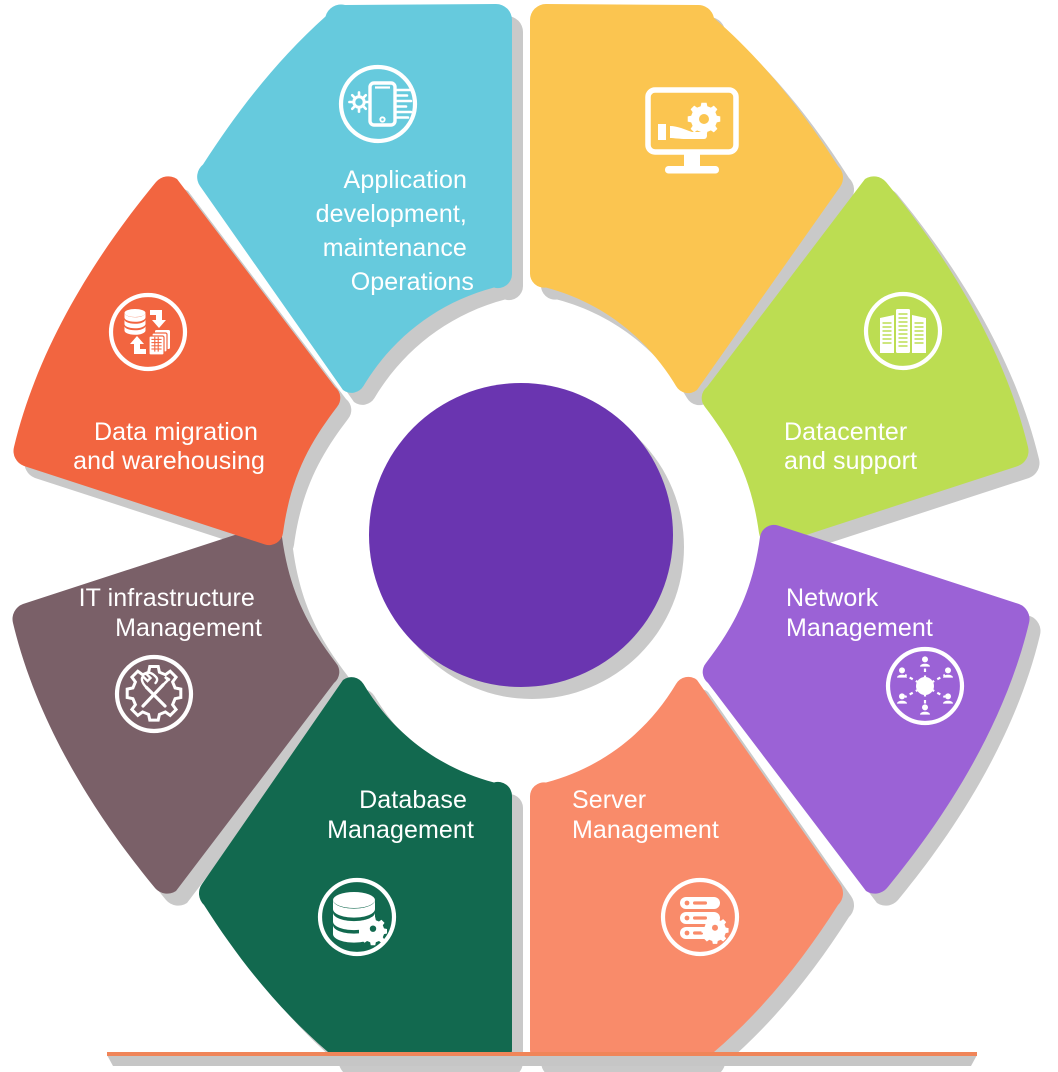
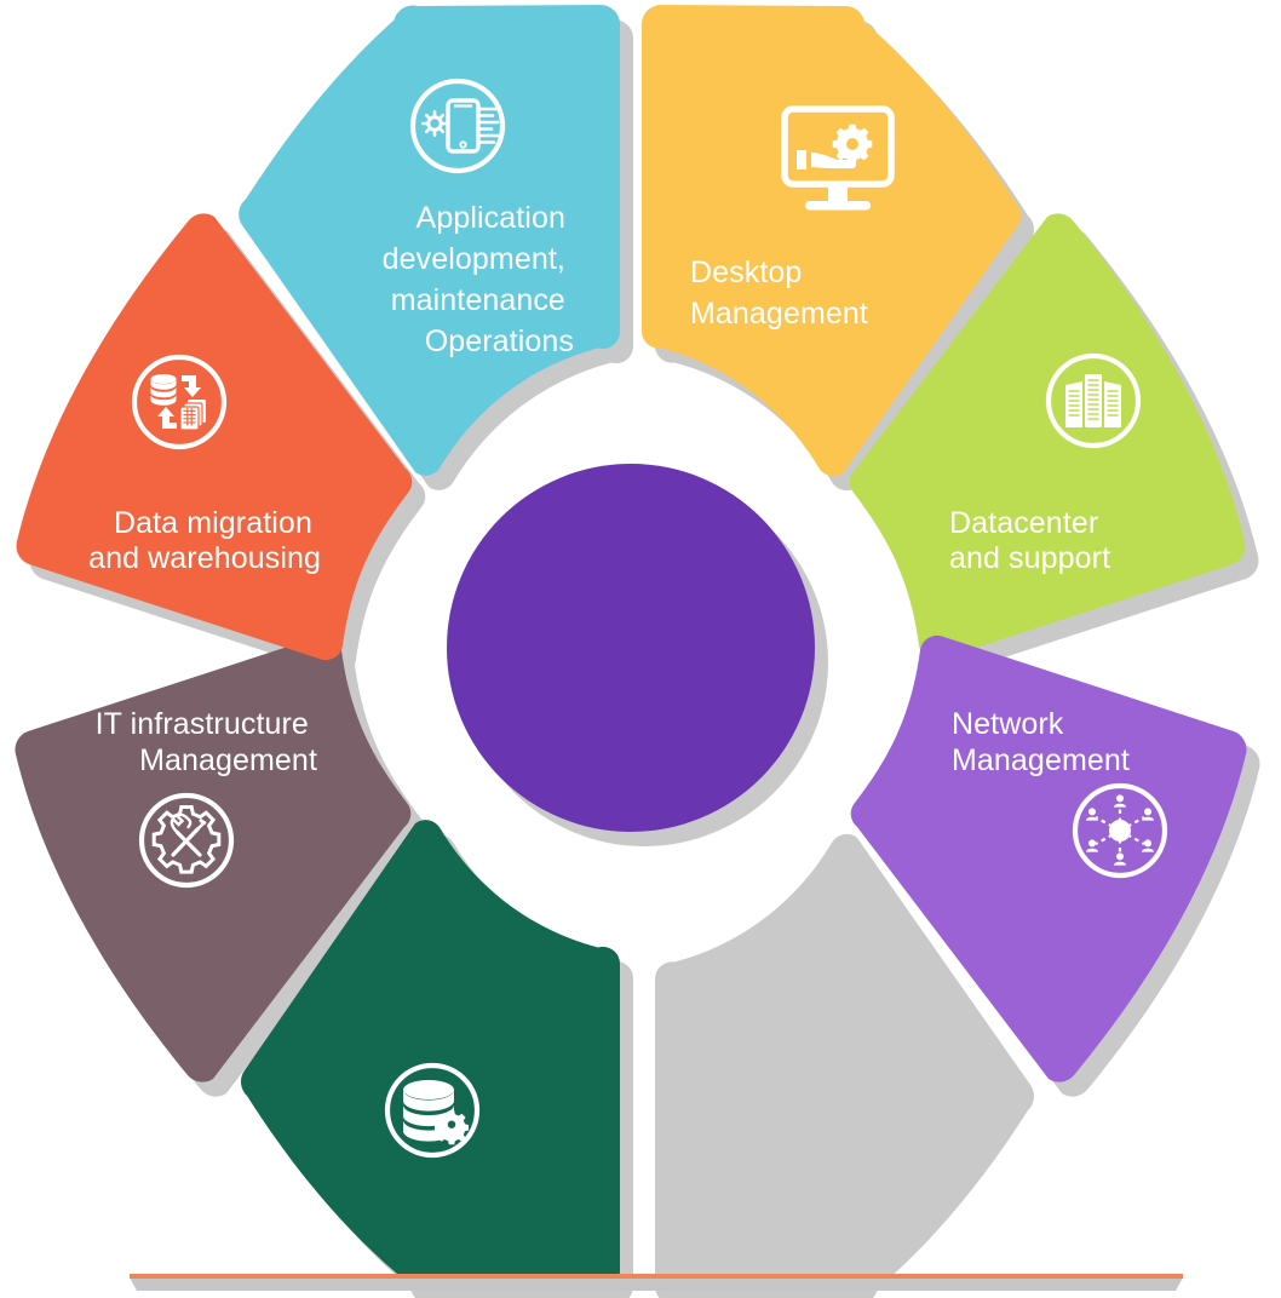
  Application development, maintenance Operations
+ Desktop Management
  Datacenter and support
  Network Management
- Server Management
- Database Management
  IT infrastructure Management
  Data migration and warehousing
